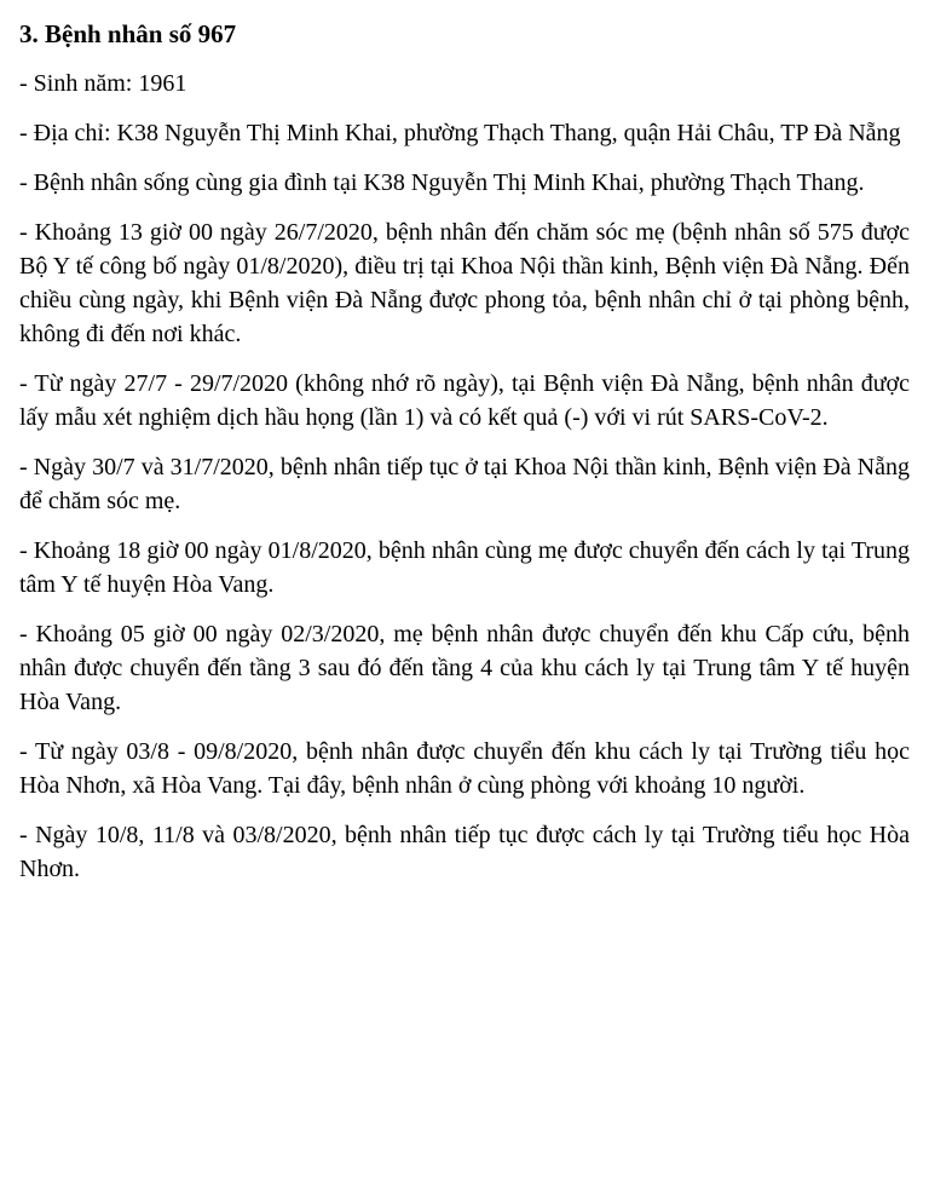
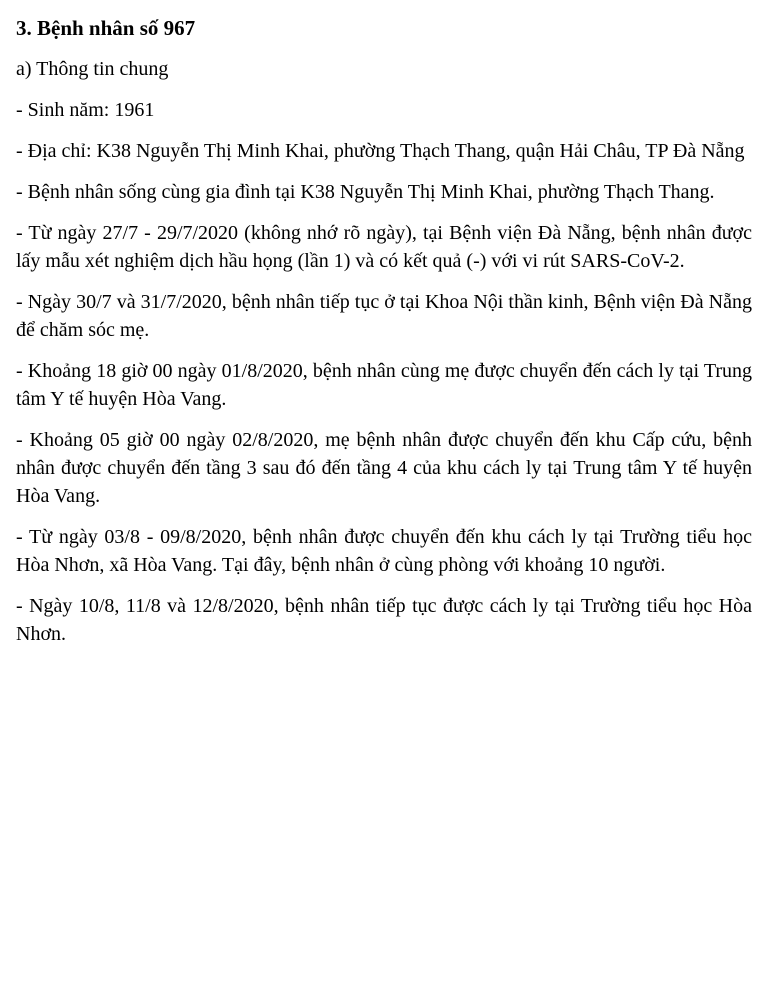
  3. Bệnh nhân số 967
+ a) Thông tin chung
  - Sinh năm: 1961
  - Địa chỉ: K38 Nguyễn Thị Minh Khai, phường Thạch Thang, quận Hải Châu, TP Đà Nẵng
  - Bệnh nhân sống cùng gia đình tại K38 Nguyễn Thị Minh Khai, phường Thạch Thang.
- - Khoảng 13 giờ 00 ngày 26/7/2020, bệnh nhân đến chăm sóc mẹ (bệnh nhân số 575 được Bộ Y tế công bố ngày 01/8/2020), điều trị tại Khoa Nội thần kinh, Bệnh viện Đà Nẵng. Đến chiều cùng ngày, khi Bệnh viện Đà Nẵng được phong tỏa, bệnh nhân chỉ ở tại phòng bệnh, không đi đến nơi khác.
  - Từ ngày 27/7 - 29/7/2020 (không nhớ rõ ngày), tại Bệnh viện Đà Nẵng, bệnh nhân được lấy mẫu xét nghiệm dịch hầu họng (lần 1) và có kết quả (-) với vi rút SARS-CoV-2.
  - Ngày 30/7 và 31/7/2020, bệnh nhân tiếp tục ở tại Khoa Nội thần kinh, Bệnh viện Đà Nẵng để chăm sóc mẹ.
  - Khoảng 18 giờ 00 ngày 01/8/2020, bệnh nhân cùng mẹ được chuyển đến cách ly tại Trung tâm Y tế huyện Hòa Vang.
- - Khoảng 05 giờ 00 ngày 02/3/2020, mẹ bệnh nhân được chuyển đến khu Cấp cứu, bệnh nhân được chuyển đến tầng 3 sau đó đến tầng 4 của khu cách ly tại Trung tâm Y tế huyện Hòa Vang.
+ - Khoảng 05 giờ 00 ngày 02/8/2020, mẹ bệnh nhân được chuyển đến khu Cấp cứu, bệnh nhân được chuyển đến tầng 3 sau đó đến tầng 4 của khu cách ly tại Trung tâm Y tế huyện Hòa Vang.
  - Từ ngày 03/8 - 09/8/2020, bệnh nhân được chuyển đến khu cách ly tại Trường tiểu học Hòa Nhơn, xã Hòa Vang. Tại đây, bệnh nhân ở cùng phòng với khoảng 10 người.
- - Ngày 10/8, 11/8 và 03/8/2020, bệnh nhân tiếp tục được cách ly tại Trường tiểu học Hòa Nhơn.
+ - Ngày 10/8, 11/8 và 12/8/2020, bệnh nhân tiếp tục được cách ly tại Trường tiểu học Hòa Nhơn.
